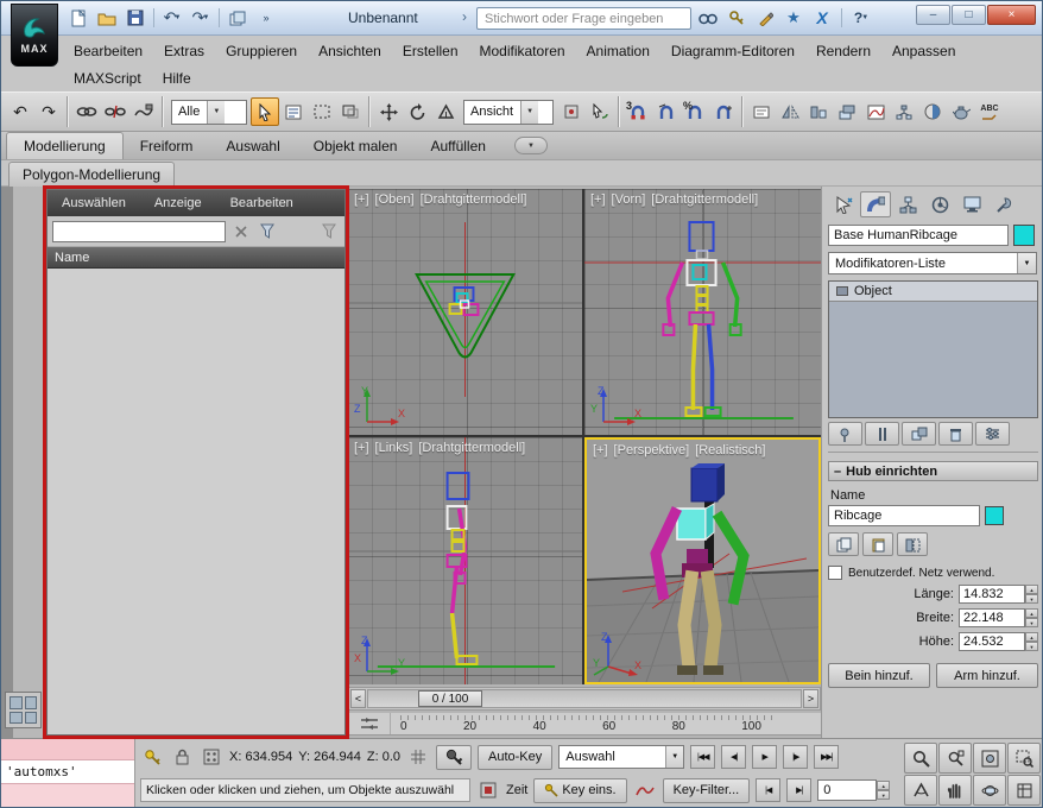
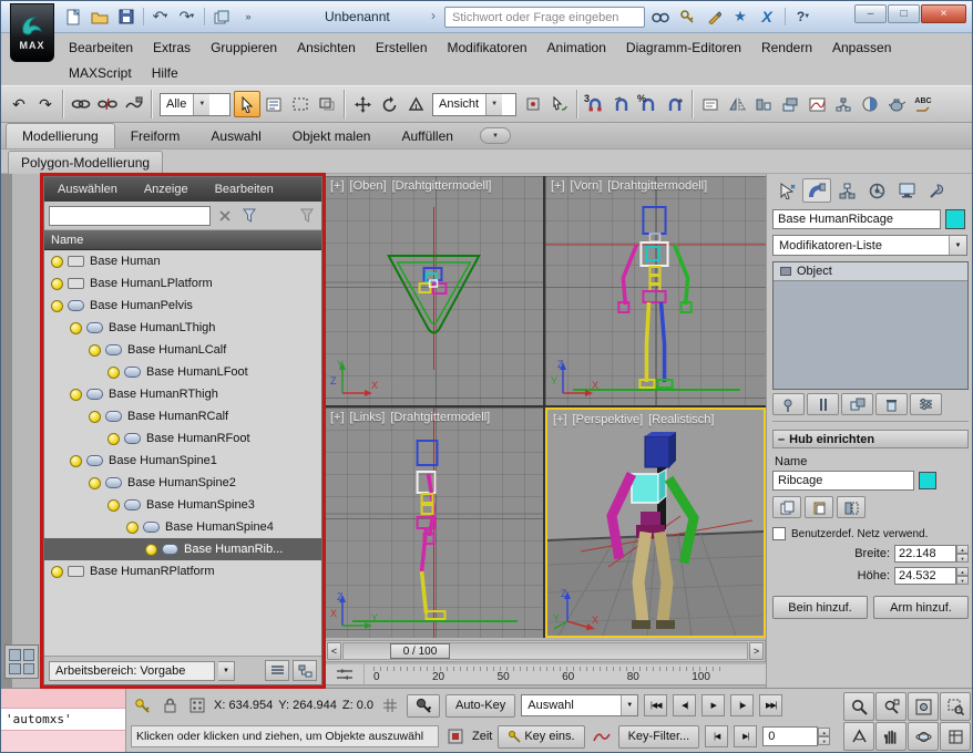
  ↶
  ↷
  »
  Unbenannt
  ›
  Stichwort oder Frage eingeben
  ★
  X
  ?
  –
  □
  ×
  MAX
  Bearbeiten
  Extras
  Gruppieren
  Ansichten
  Erstellen
  Modifikatoren
  Animation
  Diagramm-Editoren
  Rendern
  Anpassen
  MAXScript
  Hilfe
  ↶
  ↷
  Alle
  Ansicht
  3
  %
  Modellierung
  Freiform
  Auswahl
  Objekt malen
  Auffüllen
  Polygon-Modellierung
  Auswählen
  Anzeige
  Bearbeiten
  Name
+ Base Human
+ Base HumanLPlatform
+ Base HumanPelvis
+ Base HumanLThigh
+ Base HumanLCalf
+ Base HumanLFoot
+ Base HumanRThigh
+ Base HumanRCalf
+ Base HumanRFoot
+ Base HumanSpine1
+ Base HumanSpine2
+ Base HumanSpine3
+ Base HumanSpine4
+ Base HumanRib...
+ Base HumanRPlatform
+ Arbeitsbereich: Vorgabe
  [+]
  [Oben]
  [Drahtgittermodell]
  Y
  X
  Z
  [+]
  [Vorn]
  [Drahtgittermodell]
  Z
  X
  Y
  [+]
  [Links]
  [Drahtgittermodell]
  Z
  Y
  X
  [+]
  [Perspektive]
  [Realistisch]
  Z
  X
  Y
  <
  0 / 100
  >
  0
  20
- 40
+ 50
  60
  80
  100
  Base HumanRibcage
  Modifikatoren-Liste
  Object
  –
  Hub einrichten
  Name
  Ribcage
  Benutzerdef. Netz verwend.
- Länge:
- 14.832
  Breite:
  22.148
  Höhe:
  24.532
  Bein hinzuf.
  Arm hinzuf.
  'automxs'
  X: 634.954
  Y: 264.944
  Z: 0.0
  Auto-Key
  Auswahl
  Klicken oder klicken und ziehen, um Objekte auszuwähl
  Zeit
  Key eins.
  Key-Filter...
  0
